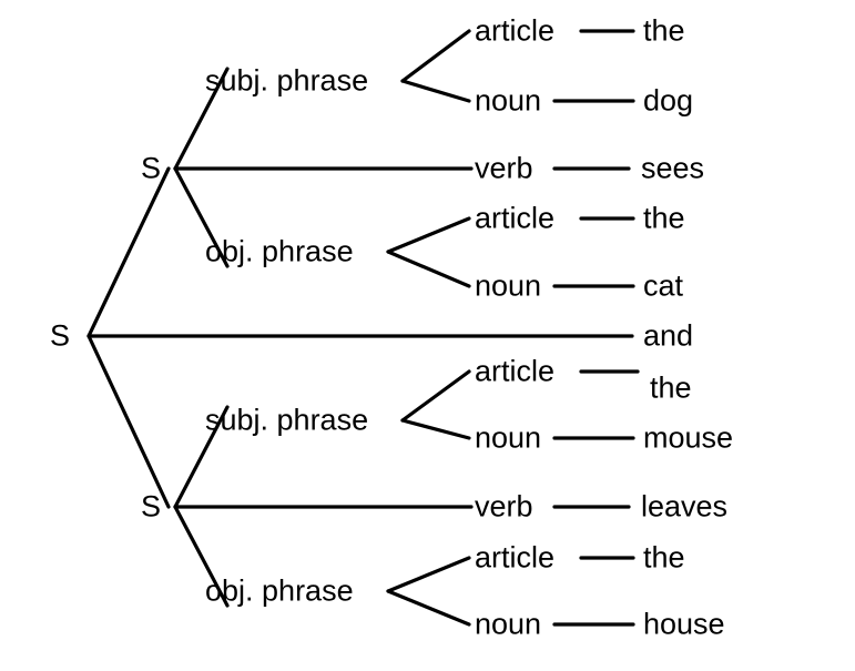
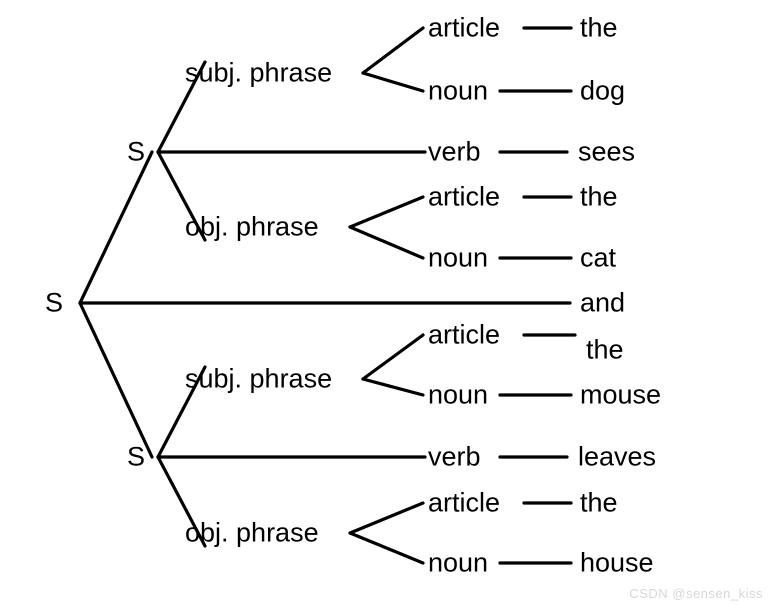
  S
  S
  S
  subj. phrase
  obj. phrase
  subj. phrase
  obj. phrase
  article
  noun
  verb
  article
  noun
  article
  noun
  verb
  article
  noun
  the
  dog
  sees
  the
  cat
  and
  the
  mouse
  leaves
  the
  house
+ CSDN @sensen_kiss
